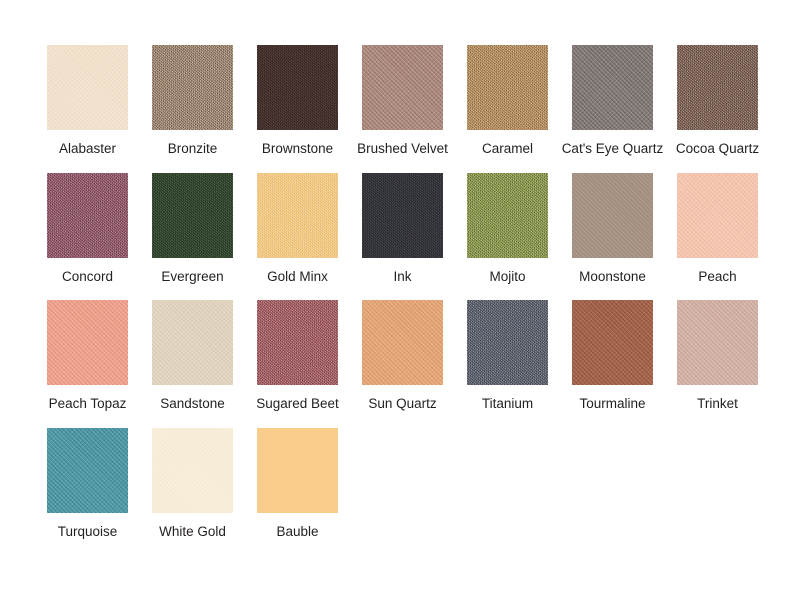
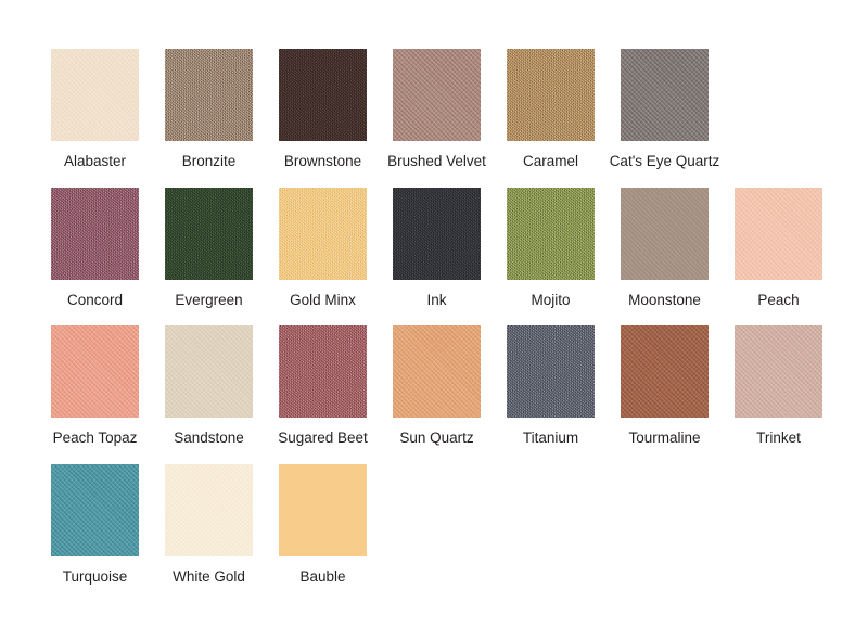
  Alabaster
  Bronzite
  Brownstone
  Brushed Velvet
  Caramel
  Cat's Eye Quartz
- Cocoa Quartz
  Concord
  Evergreen
  Gold Minx
  Ink
  Mojito
  Moonstone
  Peach
  Peach Topaz
  Sandstone
  Sugared Beet
  Sun Quartz
  Titanium
  Tourmaline
  Trinket
  Turquoise
  White Gold
  Bauble
